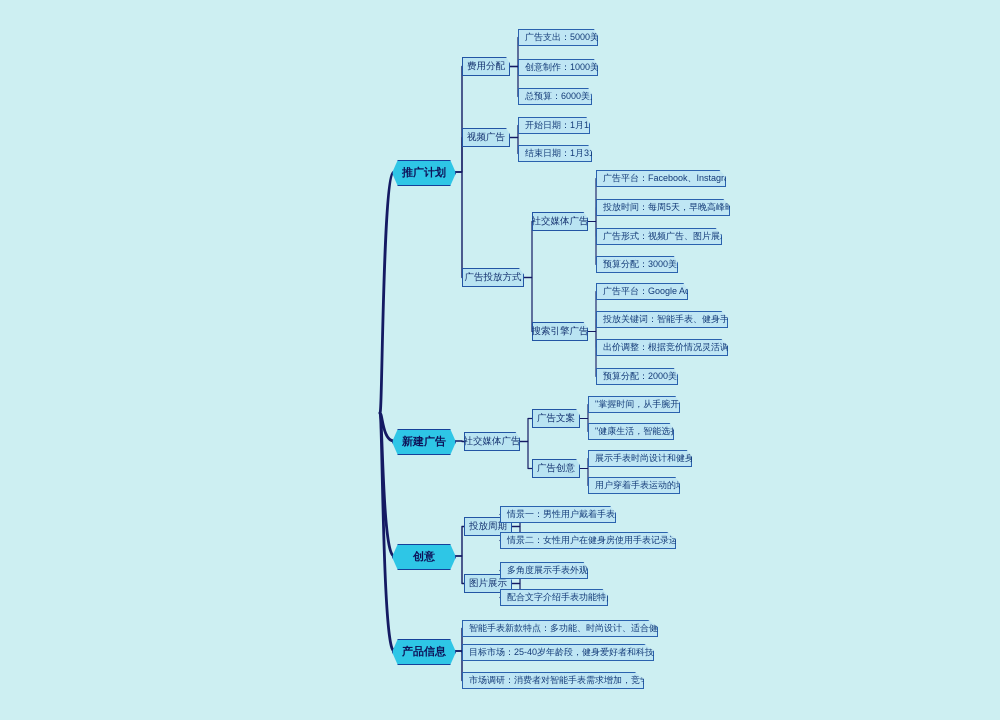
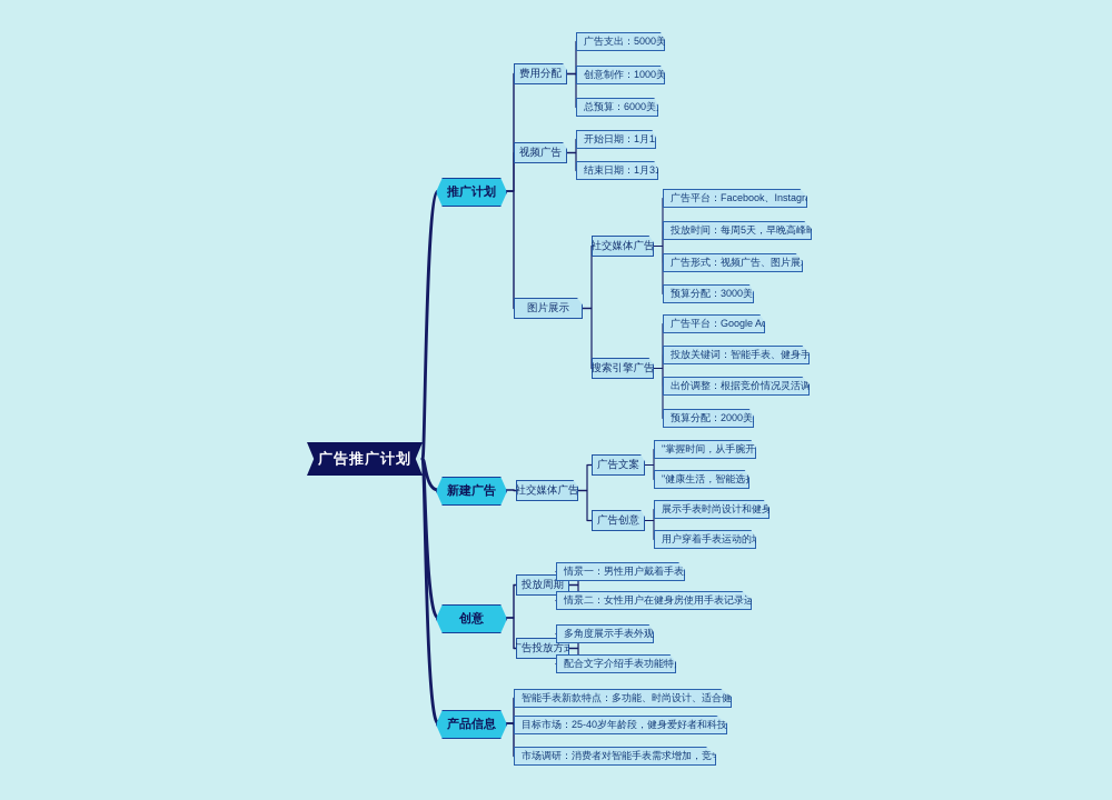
+ 广告推广计划
  推广计划
  费用分配
  广告支出：5000美
  创意制作：1000美
  总预算：6000美
  视频广告
  开始日期：1月1
  结束日期：1月31
- 广告投放方式
+ 图片展示
  社交媒体广告
  广告平台：Facebook、Instagr
  投放时间：每周5天，早晚高峰时
  广告形式：视频广告、图片展
  预算分配：3000美
  搜索引擎广告
  广告平台：Google Ad
  投放关键词：智能手表、健身手
  出价调整：根据竞价情况灵活调
  预算分配：2000美
  新建广告
  社交媒体广告
  广告文案
  "掌握时间，从手腕开
  "健康生活，智能选
  广告创意
  展示手表时尚设计和健身
  用户穿着手表运动的
  创意
  投放周期
  情景一：男性用户戴着手表
  情景二：女性用户在健身房使用手表记录运
- 图片展示
+ 广告投放方式
  多角度展示手表外观
  配合文字介绍手表功能特
  产品信息
  智能手表新款特点：多功能、时尚设计、适合健
  目标市场：25-40岁年龄段，健身爱好者和科技
  市场调研：消费者对智能手表需求增加，竞
